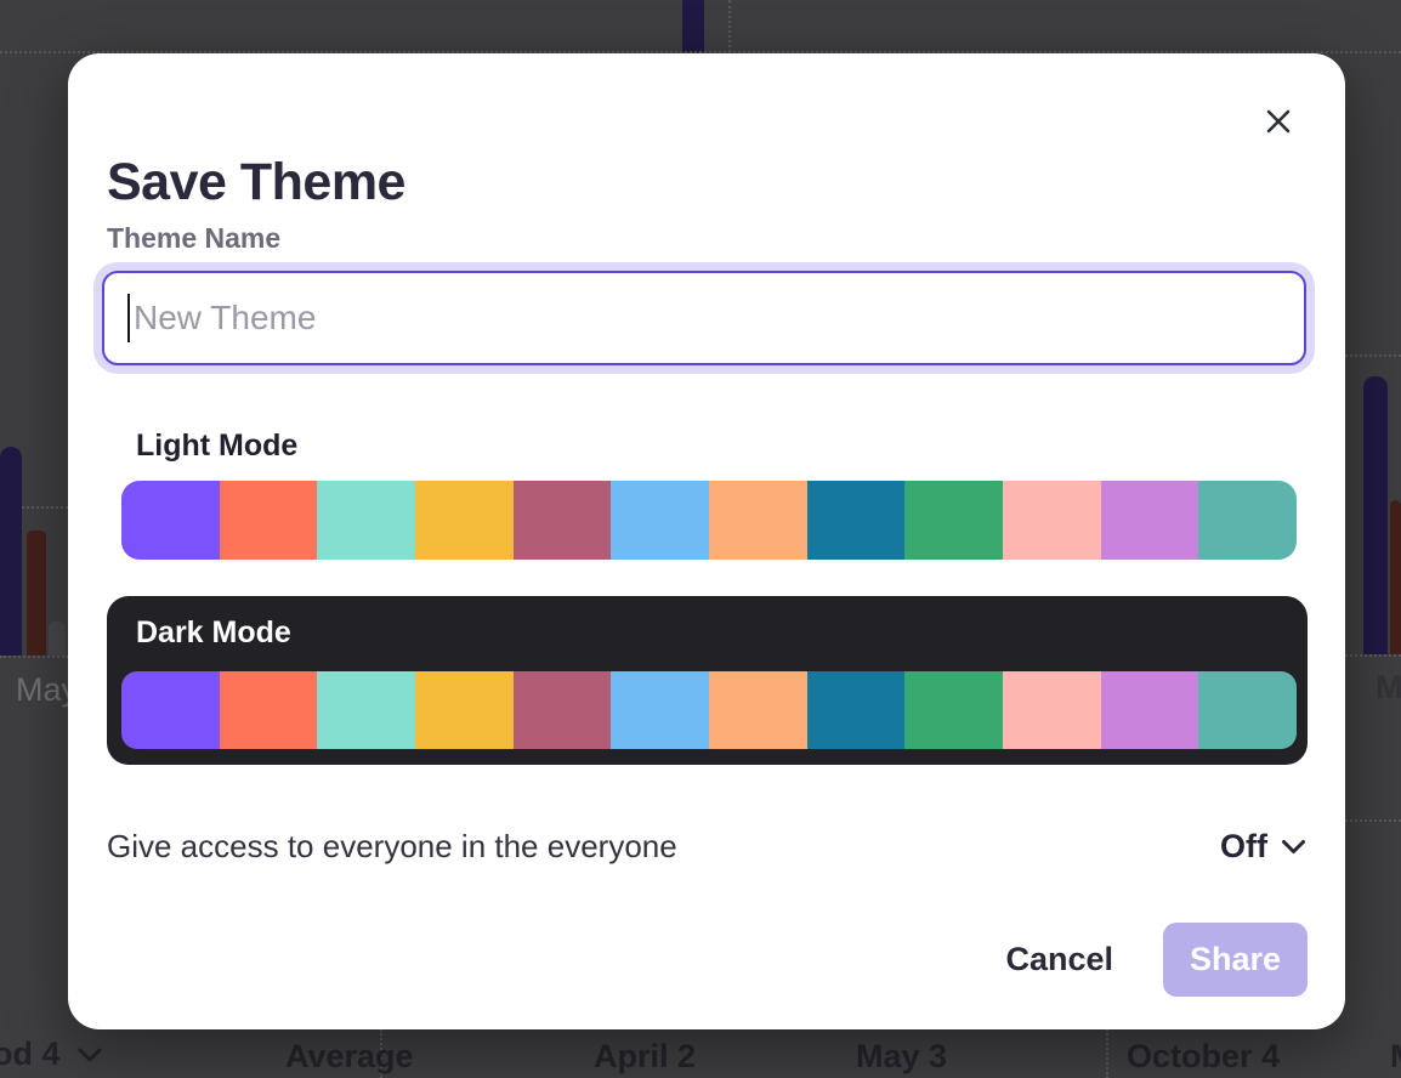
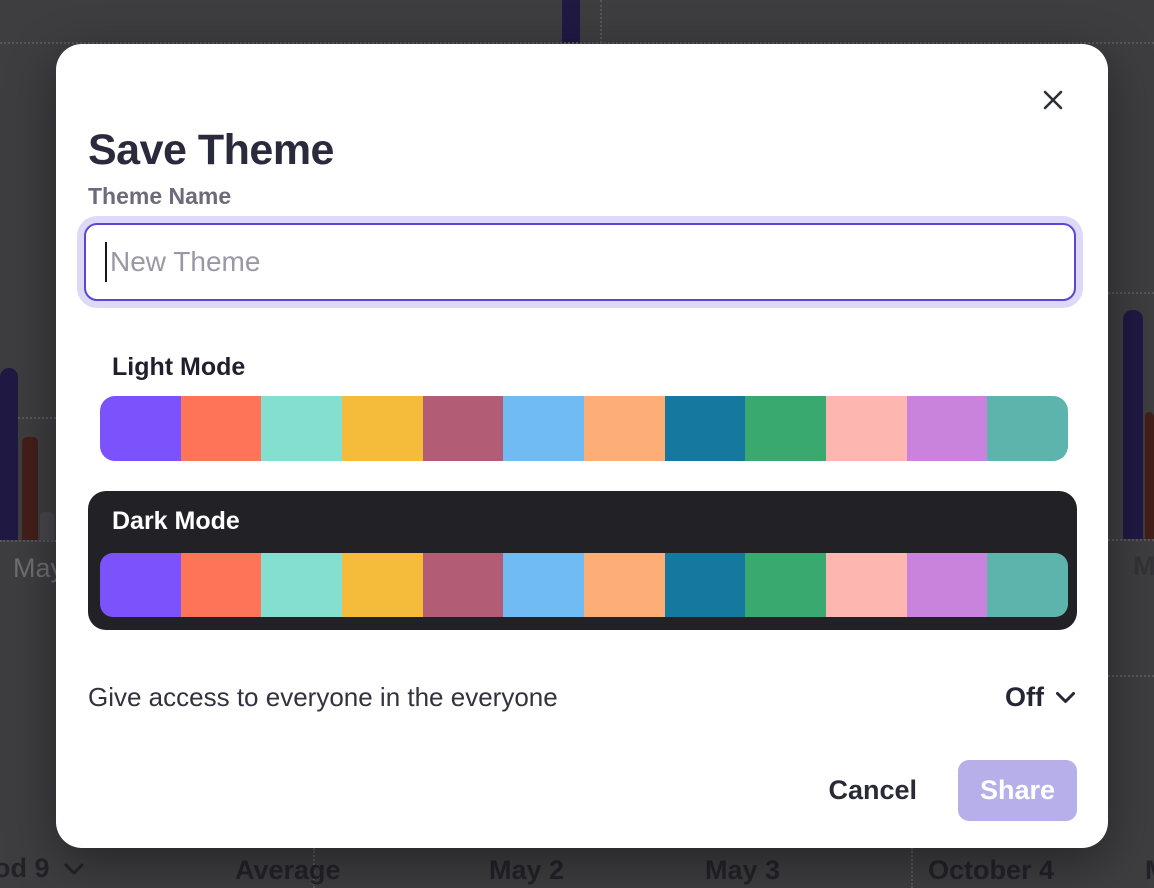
- od 4
+ od 9
  Average
- April 2
+ May 2
  May 3
  October 4
  Save Theme
  Theme Name
  New Theme
  Light Mode
  Dark Mode
  Give access to everyone in the everyone
  Off
  Cancel
  Share
